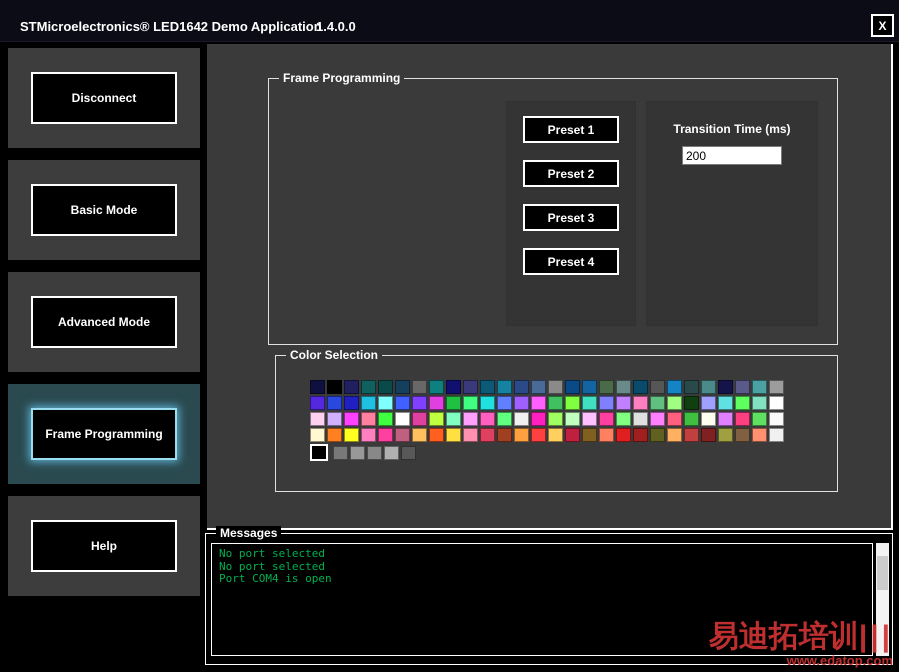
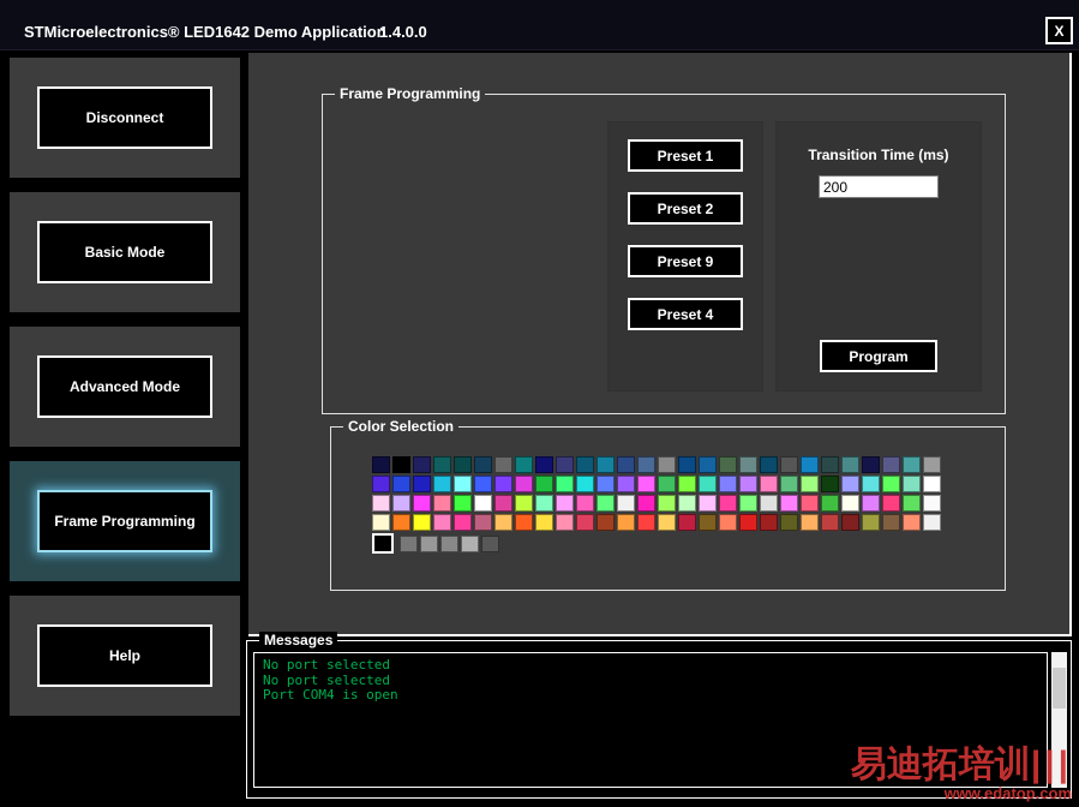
  STMicroelectronics® LED1642 Demo Application
  1.4.0.0
  X
  Disconnect
  Basic Mode
  Advanced Mode
  Frame Programming
  Help
  Frame Programming
  Preset 1
  Preset 2
- Preset 3
+ Preset 9
  Preset 4
  Transition Time (ms)
  200
+ Program
  Color Selection
  Messages
  No port selected
  No port selected
  Port COM4 is open
  易迪拓培训|||
  www.edatop.com
